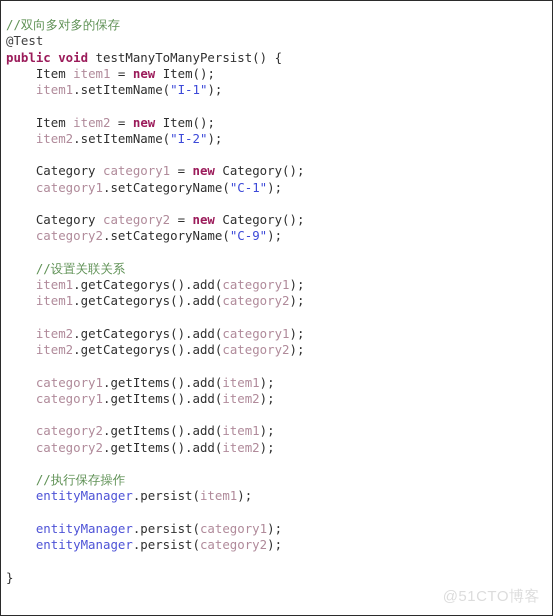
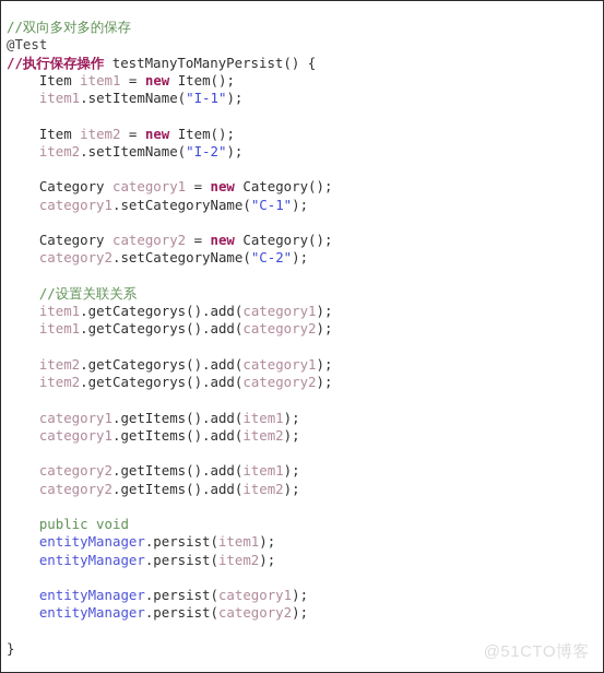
  //双向多对多的保存
  @Test
- public void testManyToManyPersist() {
+ //执行保存操作 testManyToManyPersist() {
  Item item1 = new Item();
  item1.setItemName("I-1");
  Item item2 = new Item();
  item2.setItemName("I-2");
  Category category1 = new Category();
  category1.setCategoryName("C-1");
  Category category2 = new Category();
- category2.setCategoryName("C-9");
+ category2.setCategoryName("C-2");
  //设置关联关系
  item1.getCategorys().add(category1);
  item1.getCategorys().add(category2);
  item2.getCategorys().add(category1);
  item2.getCategorys().add(category2);
  category1.getItems().add(item1);
  category1.getItems().add(item2);
  category2.getItems().add(item1);
  category2.getItems().add(item2);
- //执行保存操作
+ public void
  entityManager.persist(item1);
+ entityManager.persist(item2);
  entityManager.persist(category1);
  entityManager.persist(category2);
  }
  @51CTO博客
